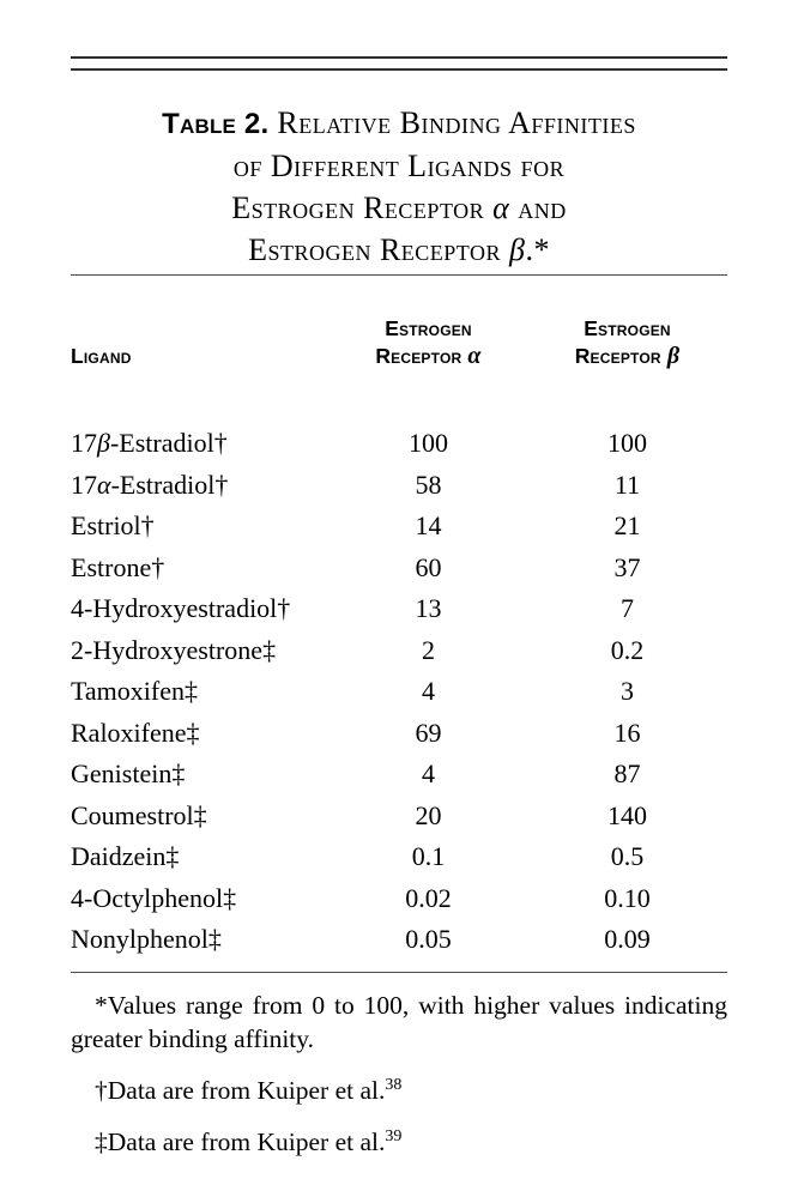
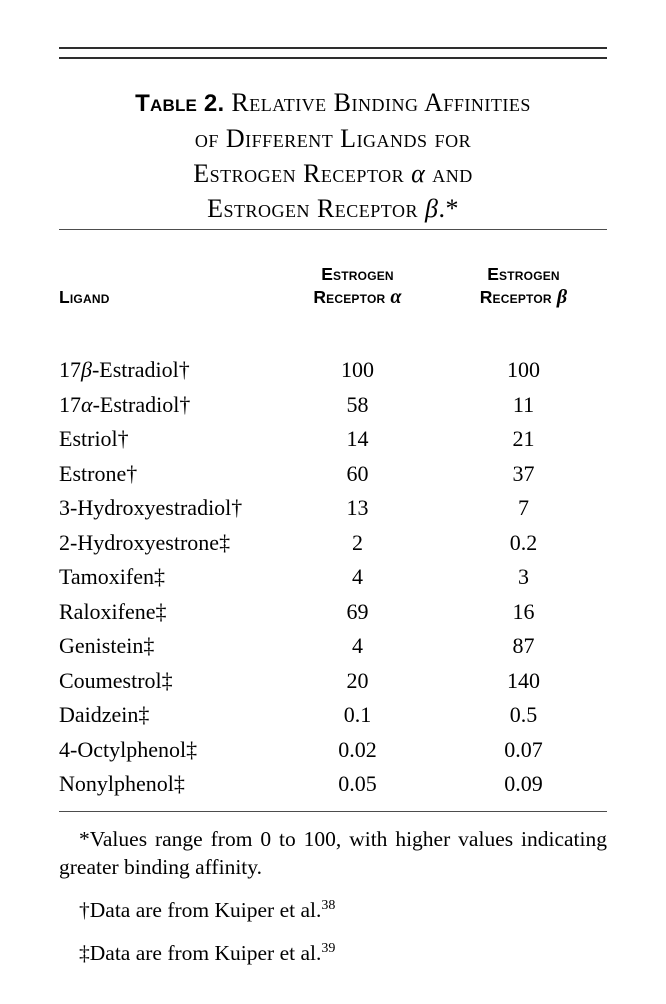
  Table 2. Relative Binding Affinities
  of Different Ligands for
  Estrogen Receptor α and
  Estrogen Receptor β.*
  Ligand	EstrogenReceptor α	EstrogenReceptor β
  17β-Estradiol†	100	100
  17α-Estradiol†	58	11
  Estriol†	14	21
  Estrone†	60	37
- 4-Hydroxyestradiol†	13	7
+ 3-Hydroxyestradiol†	13	7
  2-Hydroxyestrone‡	2	0.2
  Tamoxifen‡	4	3
  Raloxifene‡	69	16
  Genistein‡	4	87
  Coumestrol‡	20	140
  Daidzein‡	0.1	0.5
- 4-Octylphenol‡	0.02	0.10
+ 4-Octylphenol‡	0.02	0.07
  Nonylphenol‡	0.05	0.09
  *Values range from 0 to 100, with higher values indicating greater binding affinity.
  †Data are from Kuiper et al.38
  ‡Data are from Kuiper et al.39
